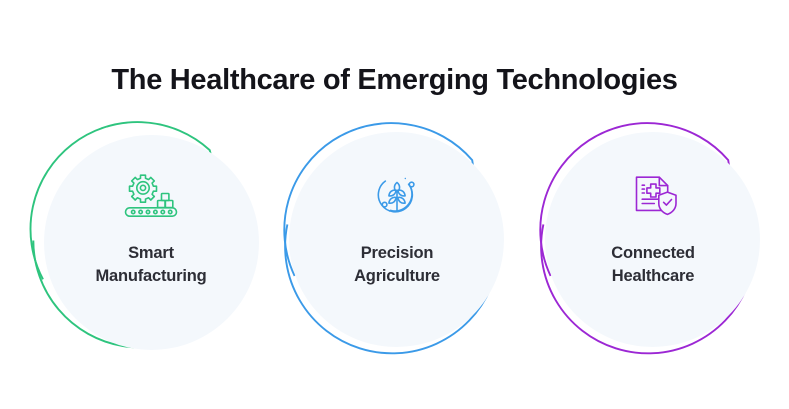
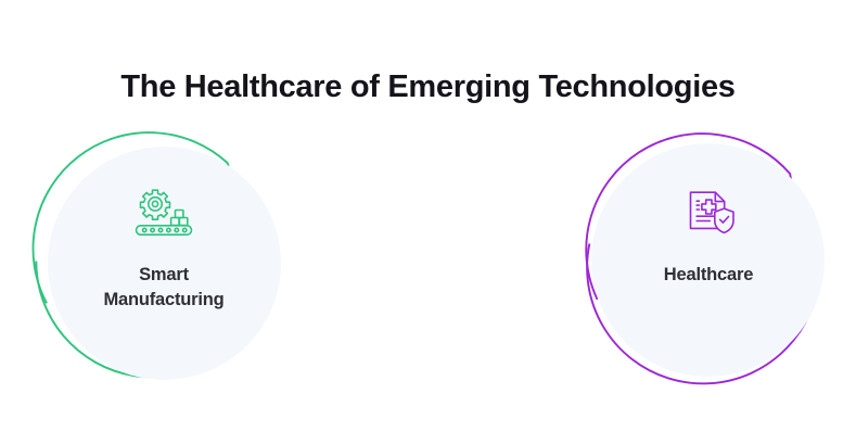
  The Healthcare of Emerging Technologies
  Smart
  Manufacturing
- Precision
- Agriculture
- Connected
  Healthcare
